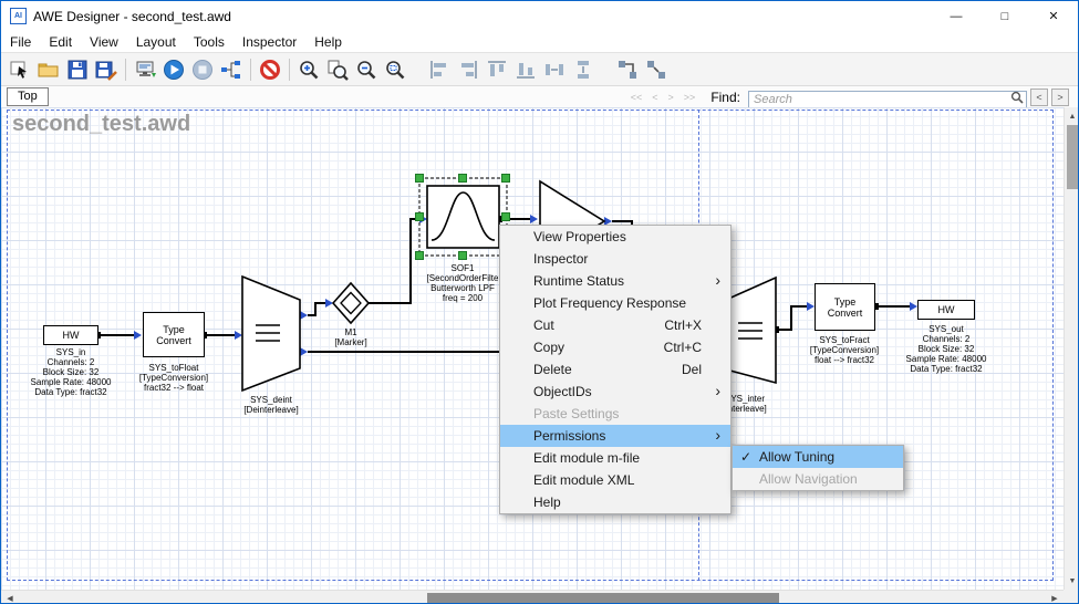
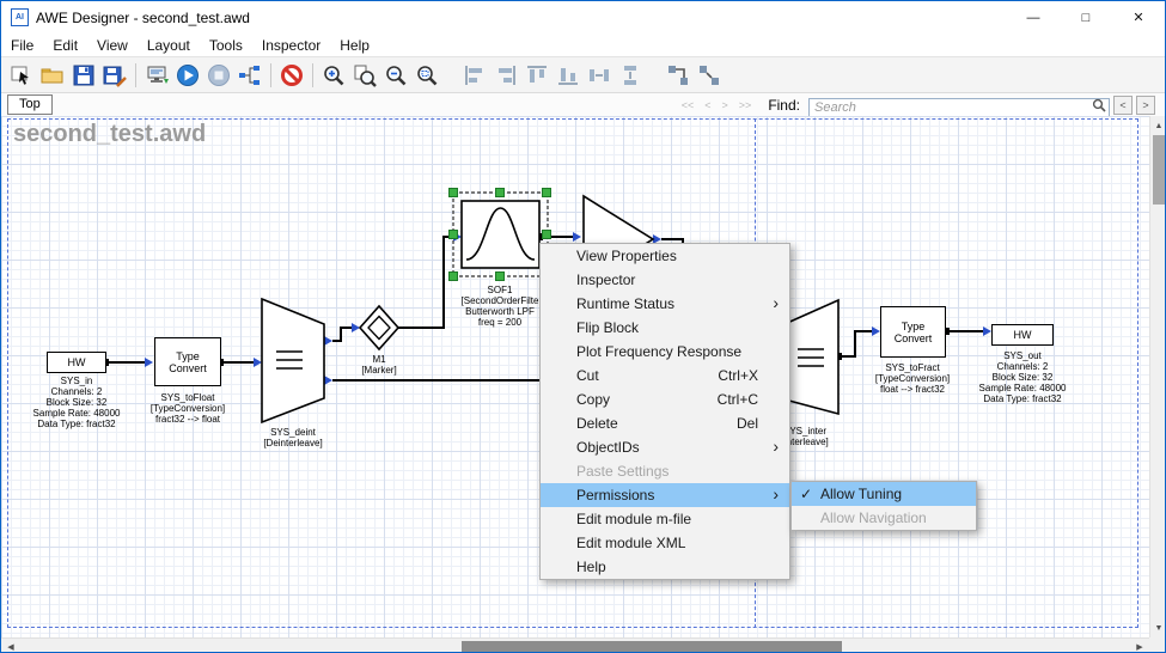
  AWE Designer - second_test.awd
  —
  □
  ✕
  File
  Edit
  View
  Layout
  Tools
  Inspector
  Help
  Top
  <<
  <
  >
  >>
  Find:
  Search
  <
  >
  second_test.awd
  HW
  Type Convert
  Type Convert
  HW
  SYS_in
  Channels: 2
  Block Size: 32
  Sample Rate: 48000
  Data Type: fract32
  SYS_toFloat
  [TypeConversion]
  fract32 --> float
  SYS_deint
  [Deinterleave]
  M1
  [Marker]
  SOF1
  [SecondOrderFilte
  Butterworth LPF
  freq = 200
  YS_inter
  terleave]
  SYS_toFract
  [TypeConversion]
  float --> fract32
  SYS_out
  Channels: 2
  Block Size: 32
  Sample Rate: 48000
  Data Type: fract32
  View Properties
  Inspector
  Runtime Status
+ Flip Block
  Plot Frequency Response
  Cut
  Ctrl+X
  Copy
  Ctrl+C
  Delete
  Del
  ObjectIDs
  Paste Settings
  Permissions
  Edit module m-file
  Edit module XML
  Help
  Allow Tuning
  Allow Navigation
